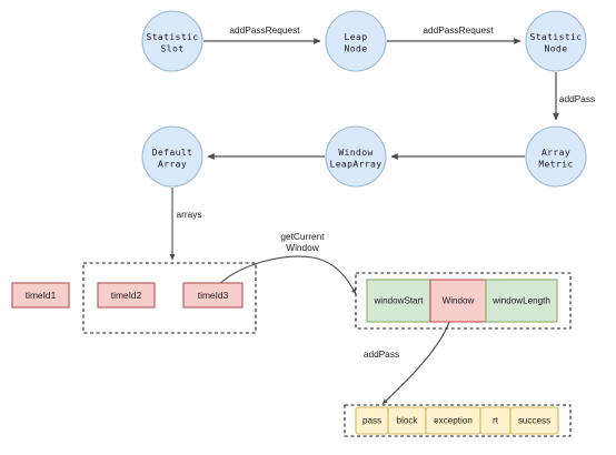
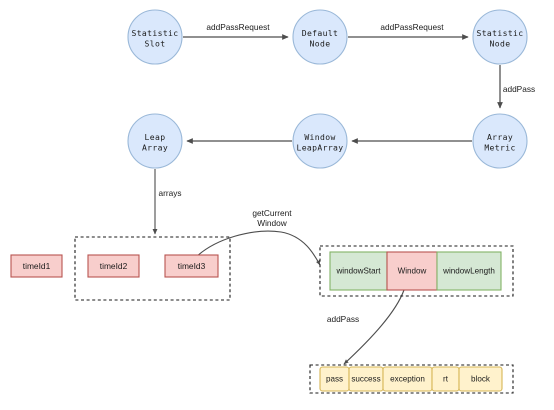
  addPassRequest
  addPassRequest
  addPass
  arrays
  getCurrent
  Window
  addPass
  timeId1
  timeId2
  timeId3
  windowStart
  Window
  windowLength
  pass
- block
+ success
  exception
  rt
- success
+ block
  Statistic
  Slot
- Leap
+ Default
  Node
  Statistic
  Node
  Array
  Metric
  Window
  LeapArray
- Default
+ Leap
  Array
